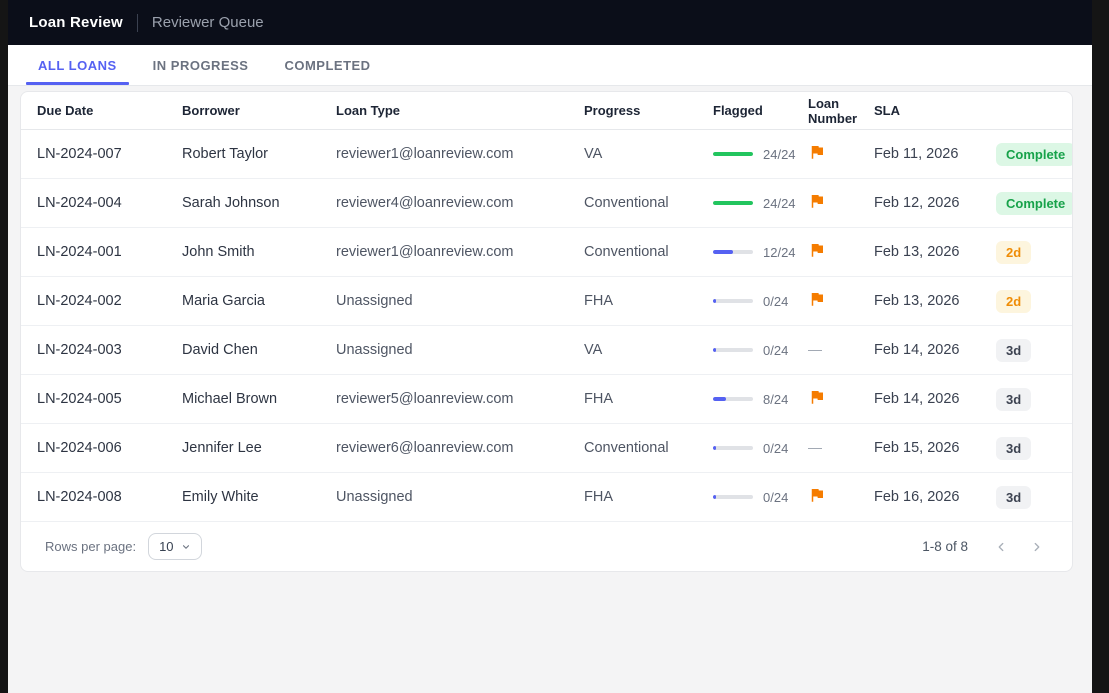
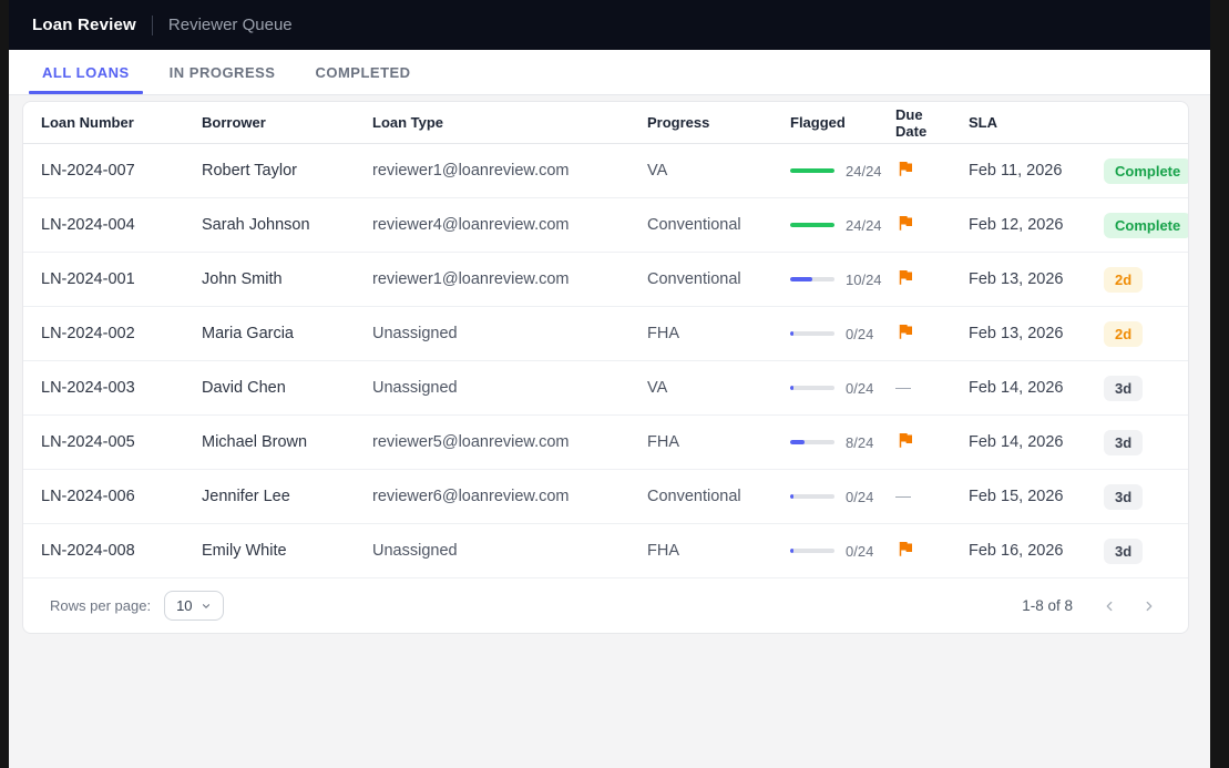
  Loan Review
  Reviewer Queue
  ALL LOANS
  IN PROGRESS
  COMPLETED
- Due Date
+ Loan Number
  Borrower
  Loan Type
  Progress
  Flagged
- Loan Number
+ Due Date
  SLA
  LN-2024-007
  Robert Taylor
  reviewer1@loanreview.com
  VA
  24/24
  Feb 11, 2026
  Complete
  LN-2024-004
  Sarah Johnson
  reviewer4@loanreview.com
  Conventional
  24/24
  Feb 12, 2026
  Complete
  LN-2024-001
  John Smith
  reviewer1@loanreview.com
  Conventional
- 12/24
+ 10/24
  Feb 13, 2026
  2d
  LN-2024-002
  Maria Garcia
  Unassigned
  FHA
  0/24
  Feb 13, 2026
  2d
  LN-2024-003
  David Chen
  Unassigned
  VA
  0/24
  —
  Feb 14, 2026
  3d
  LN-2024-005
  Michael Brown
  reviewer5@loanreview.com
  FHA
  8/24
  Feb 14, 2026
  3d
  LN-2024-006
  Jennifer Lee
  reviewer6@loanreview.com
  Conventional
  0/24
  —
  Feb 15, 2026
  3d
  LN-2024-008
  Emily White
  Unassigned
  FHA
  0/24
  Feb 16, 2026
  3d
  Rows per page:
  10
  1-8 of 8
